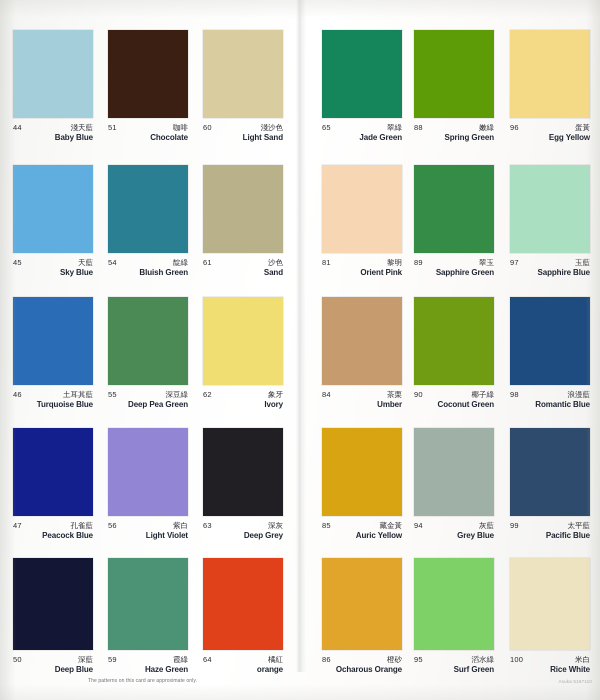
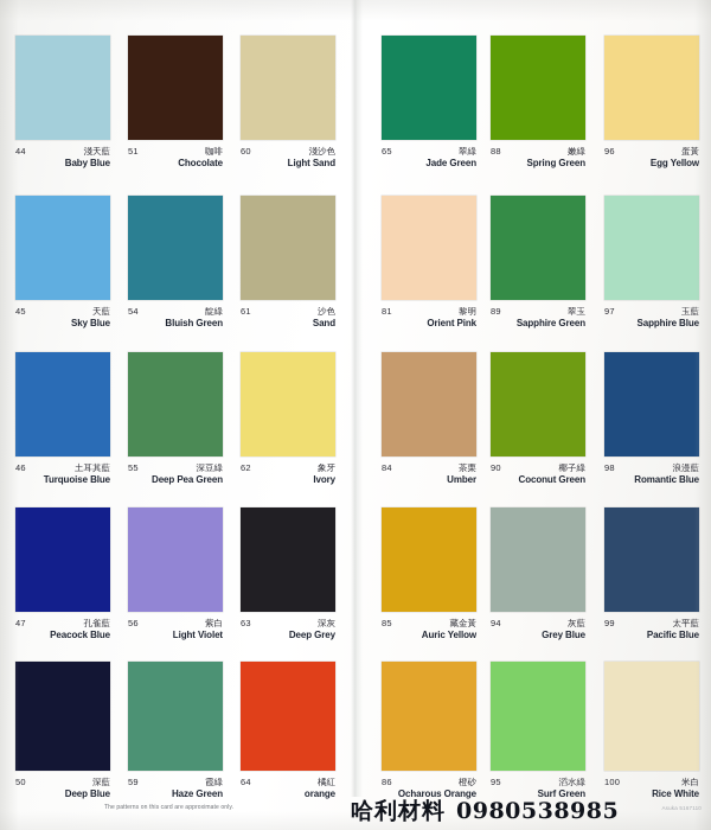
+ 哈利材料
+ 0980538985
